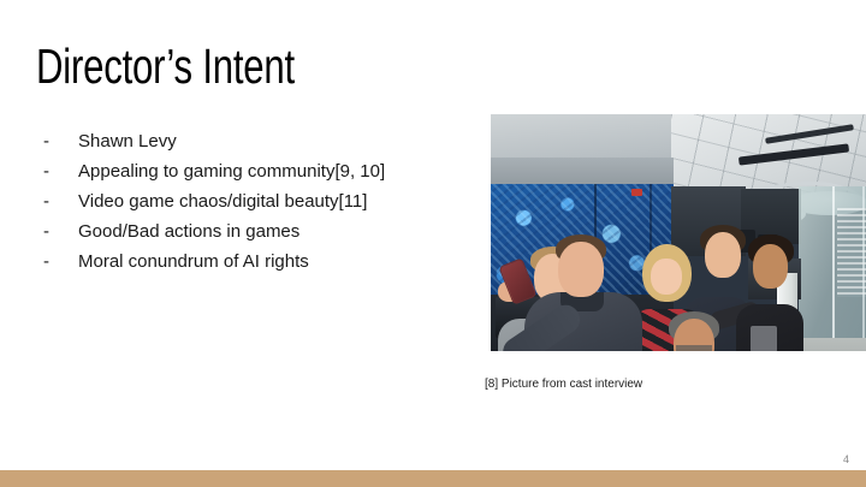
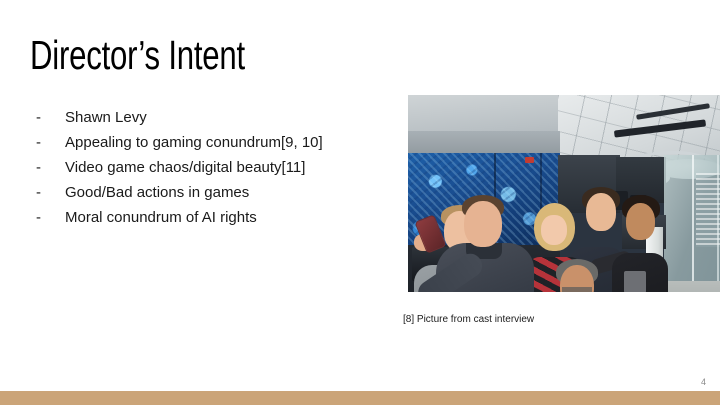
  Director’s Intent
  -
  Shawn Levy
  -
- Appealing to gaming community[9, 10]
+ Appealing to gaming conundrum[9, 10]
  -
  Video game chaos/digital beauty[11]
  -
  Good/Bad actions in games
  -
  Moral conundrum of AI rights
  [8] Picture from cast interview
  4
